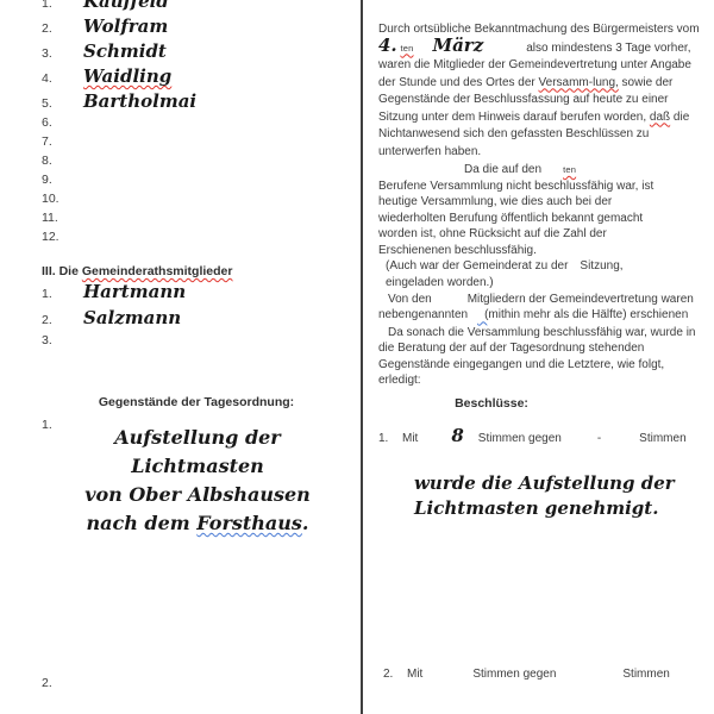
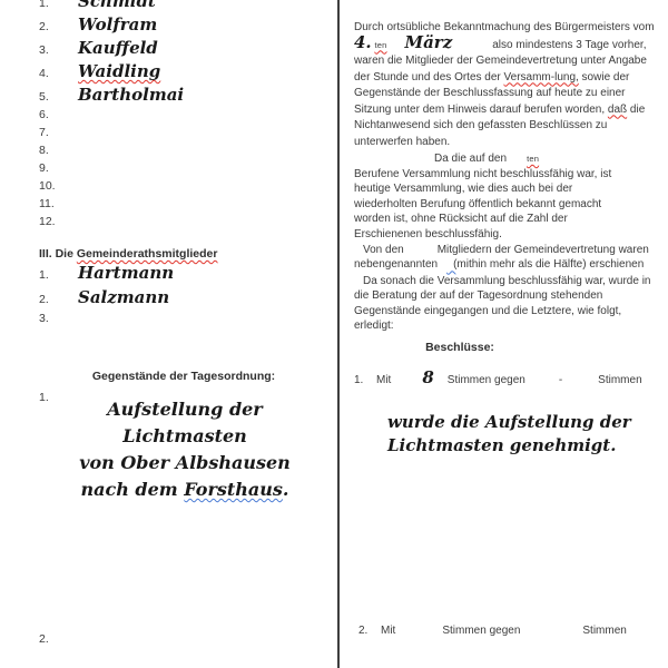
  1.
- Kauffeld
+ Schmidt
  2.
  Wolfram
  3.
- Schmidt
+ Kauffeld
  4.
  Waidling
  5.
  Bartholmai
  6.
  7.
  8.
  9.
  10.
  11.
  12.
  III. Die Gemeinderathsmitglieder
  1.
  Hartmann
  2.
  Salzmann
  3.
  Gegenstände der Tagesordnung:
  1.
  Aufstellung der Lichtmasten
  von Ober Albshausen
  nach dem Forsthaus.
  2.
  Durch ortsübliche Bekanntmachung des Bürgermeisters vom 4. ten März also mindestens 3 Tage vorher, waren die Mitglieder der Gemeindevertretung unter Angabe der Stunde und des Ortes der Versamm-lung, sowie der Gegenstände der Beschlussfassung auf heute zu einer Sitzung unter dem Hinweis darauf berufen worden, daß die Nichtanwesend sich den gefassten Beschlüssen zu unterwerfen haben.
  Da die auf den ten
  Berufene Versammlung nicht beschlussfähig war, ist heutige Versammlung, wie dies auch bei der wiederholten Berufung öffentlich bekannt gemacht worden ist, ohne Rücksicht auf die Zahl der Erschienenen beschlussfähig.
- (Auch war der Gemeinderat zu der Sitzung, eingeladen worden.)
  Von den Mitgliedern der Gemeindevertretung waren nebengenannten (mithin mehr als die Hälfte) erschienen
  Da sonach die Versammlung beschlussfähig war, wurde in die Beratung der auf der Tagesordnung stehenden Gegenstände eingegangen und die Letztere, wie folgt, erledigt:
  Beschlüsse:
  1.
  Mit
  8
  Stimmen gegen
  -
  Stimmen
  wurde die Aufstellung der
  Lichtmasten genehmigt.
  2.
  Mit
  Stimmen gegen
  Stimmen
